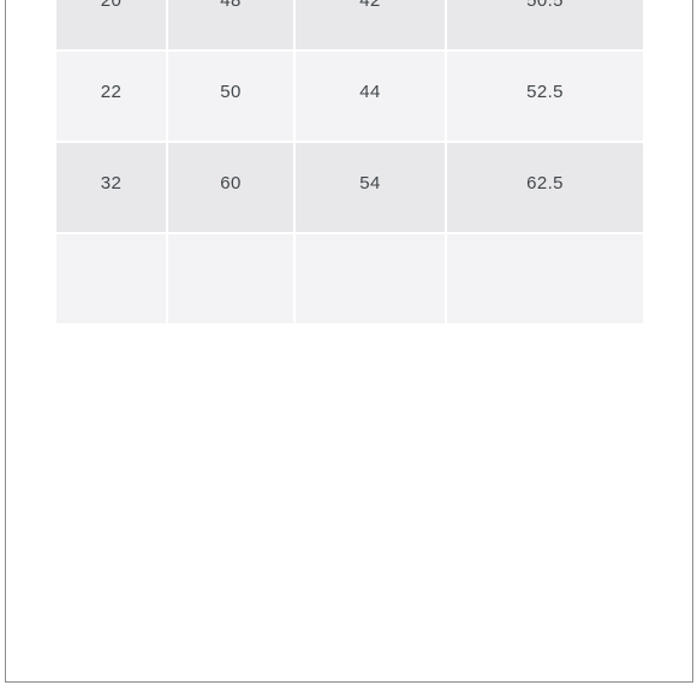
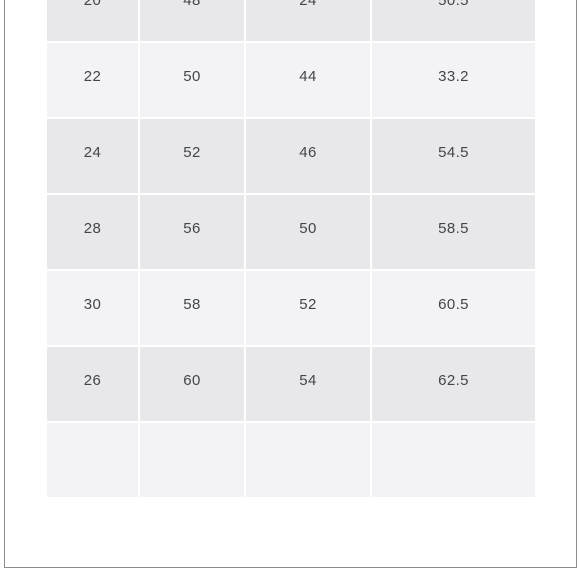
- 20	48	42	50.5
+ 20	48	24	50.5
- 22	50	44	52.5
+ 22	50	44	33.2
+ 24	52	46	54.5
+ 28	56	50	58.5
+ 30	58	52	60.5
- 32	60	54	62.5
+ 26	60	54	62.5
